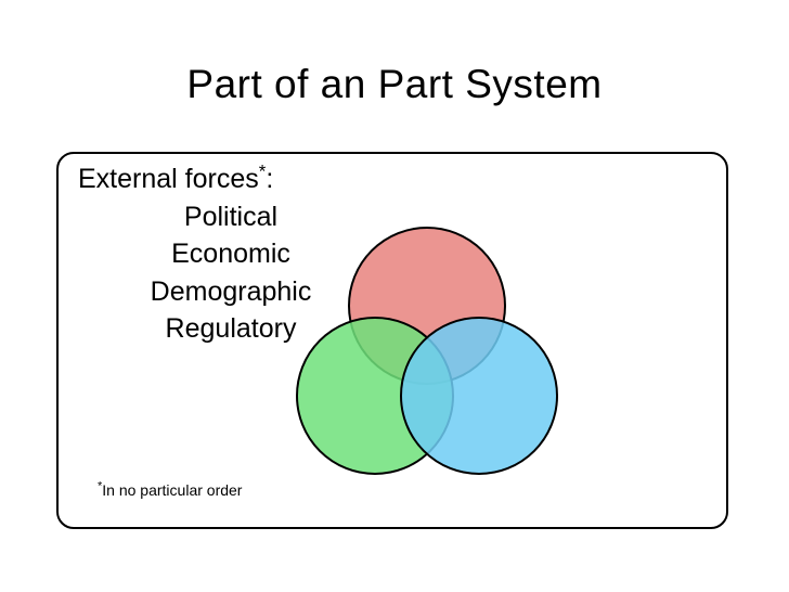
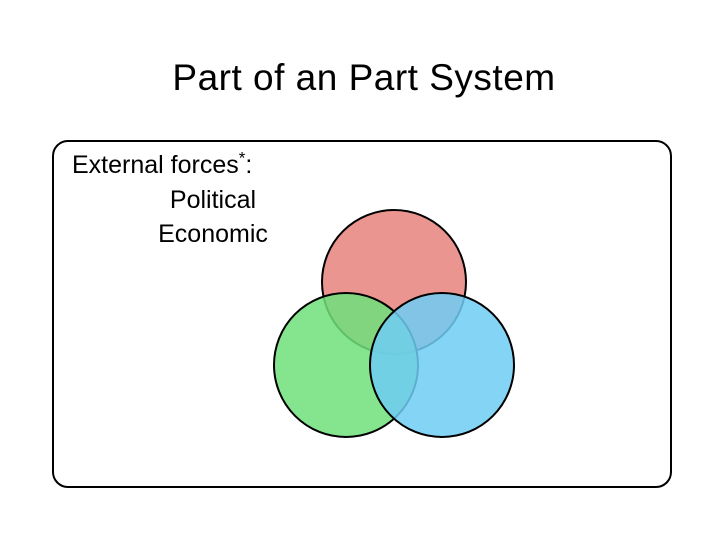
  Part of an Part System
  External forces*:
  Political
  Economic
- Demographic
- Regulatory
- *In no particular order
